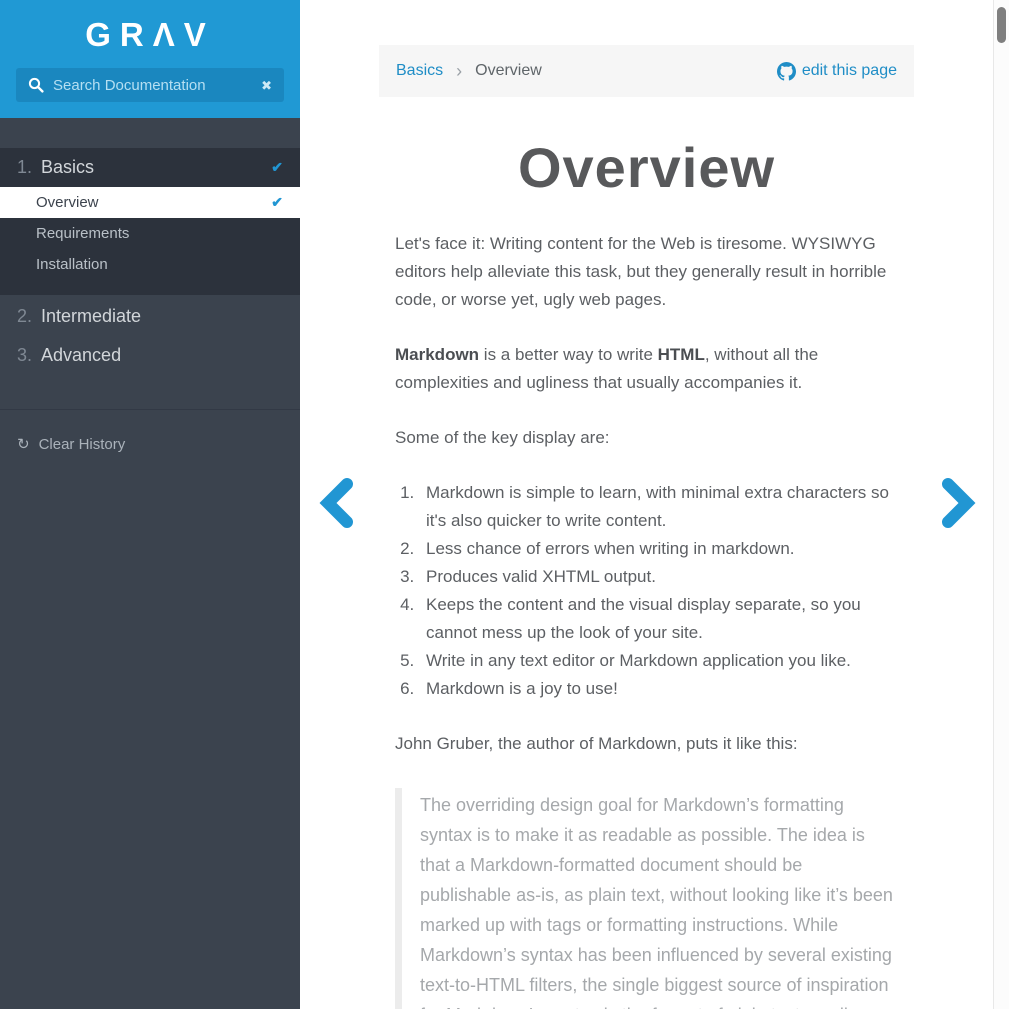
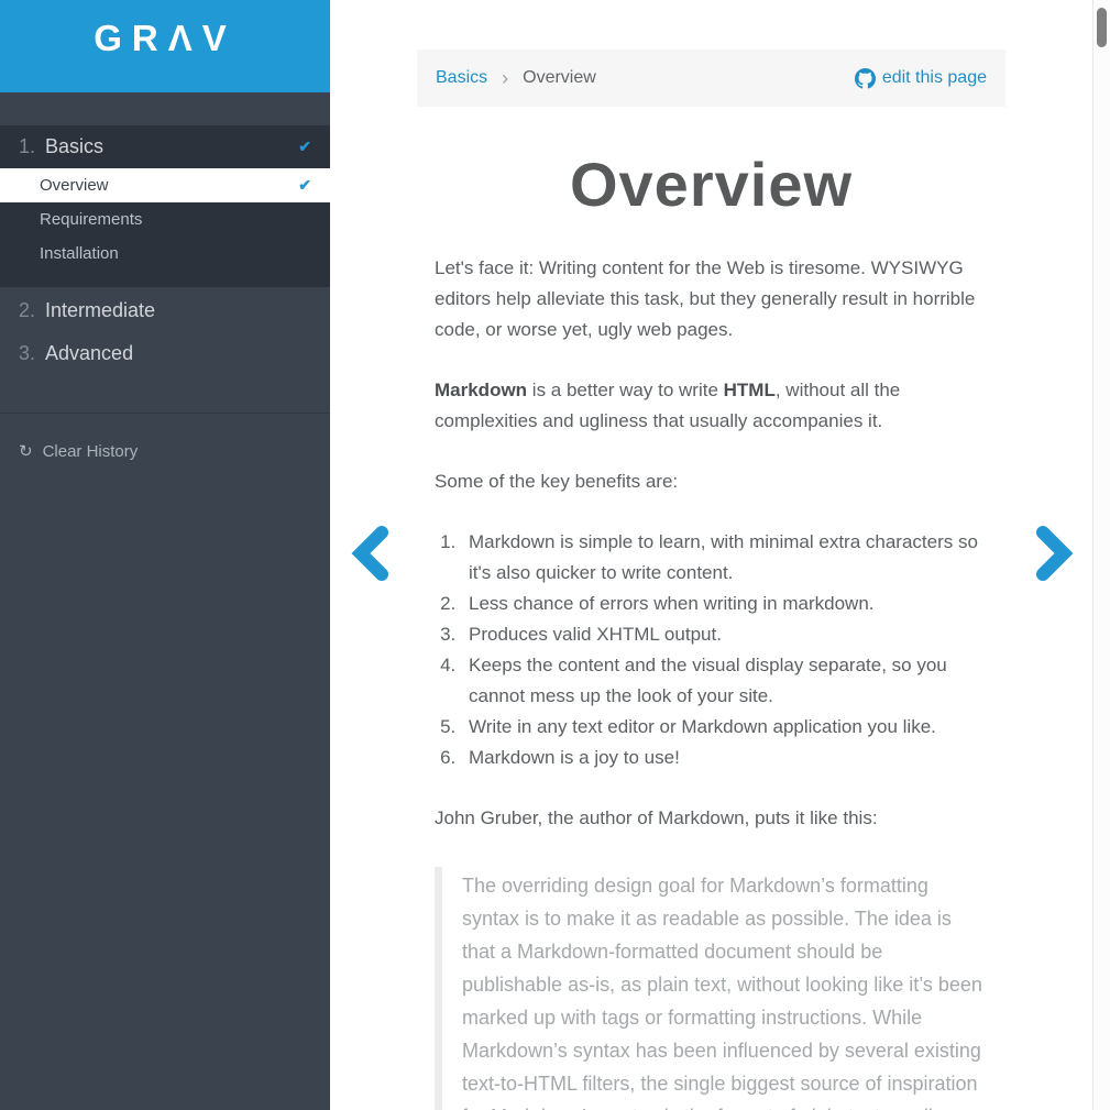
  GRΛV
- Search Documentation
- ✖
  1.
  Basics
  ✔
  Overview
  ✔
  Requirements
  Installation
  2.
  Intermediate
  3.
  Advanced
  Clear History
  Basics
  ›
  Overview
  edit this page
  Overview
  Let's face it: Writing content for the Web is tiresome. WYSIWYG editors help alleviate this task, but they generally result in horrible code, or worse yet, ugly web pages.
  Markdown is a better way to write HTML, without all the complexities and ugliness that usually accompanies it.
- Some of the key display are:
+ Some of the key benefits are:
  Markdown is simple to learn, with minimal extra characters so it's also quicker to write content.
  Less chance of errors when writing in markdown.
  Produces valid XHTML output.
  Keeps the content and the visual display separate, so you cannot mess up the look of your site.
  Write in any text editor or Markdown application you like.
  Markdown is a joy to use!
  John Gruber, the author of Markdown, puts it like this:
  The overriding design goal for Markdown’s formatting syntax is to make it as readable as possible. The idea is that a Markdown-formatted document should be publishable as-is, as plain text, without looking like it’s been marked up with tags or formatting instructions. While Markdown’s syntax has been influenced by several existing text-to-HTML filters, the single biggest source of inspiration
